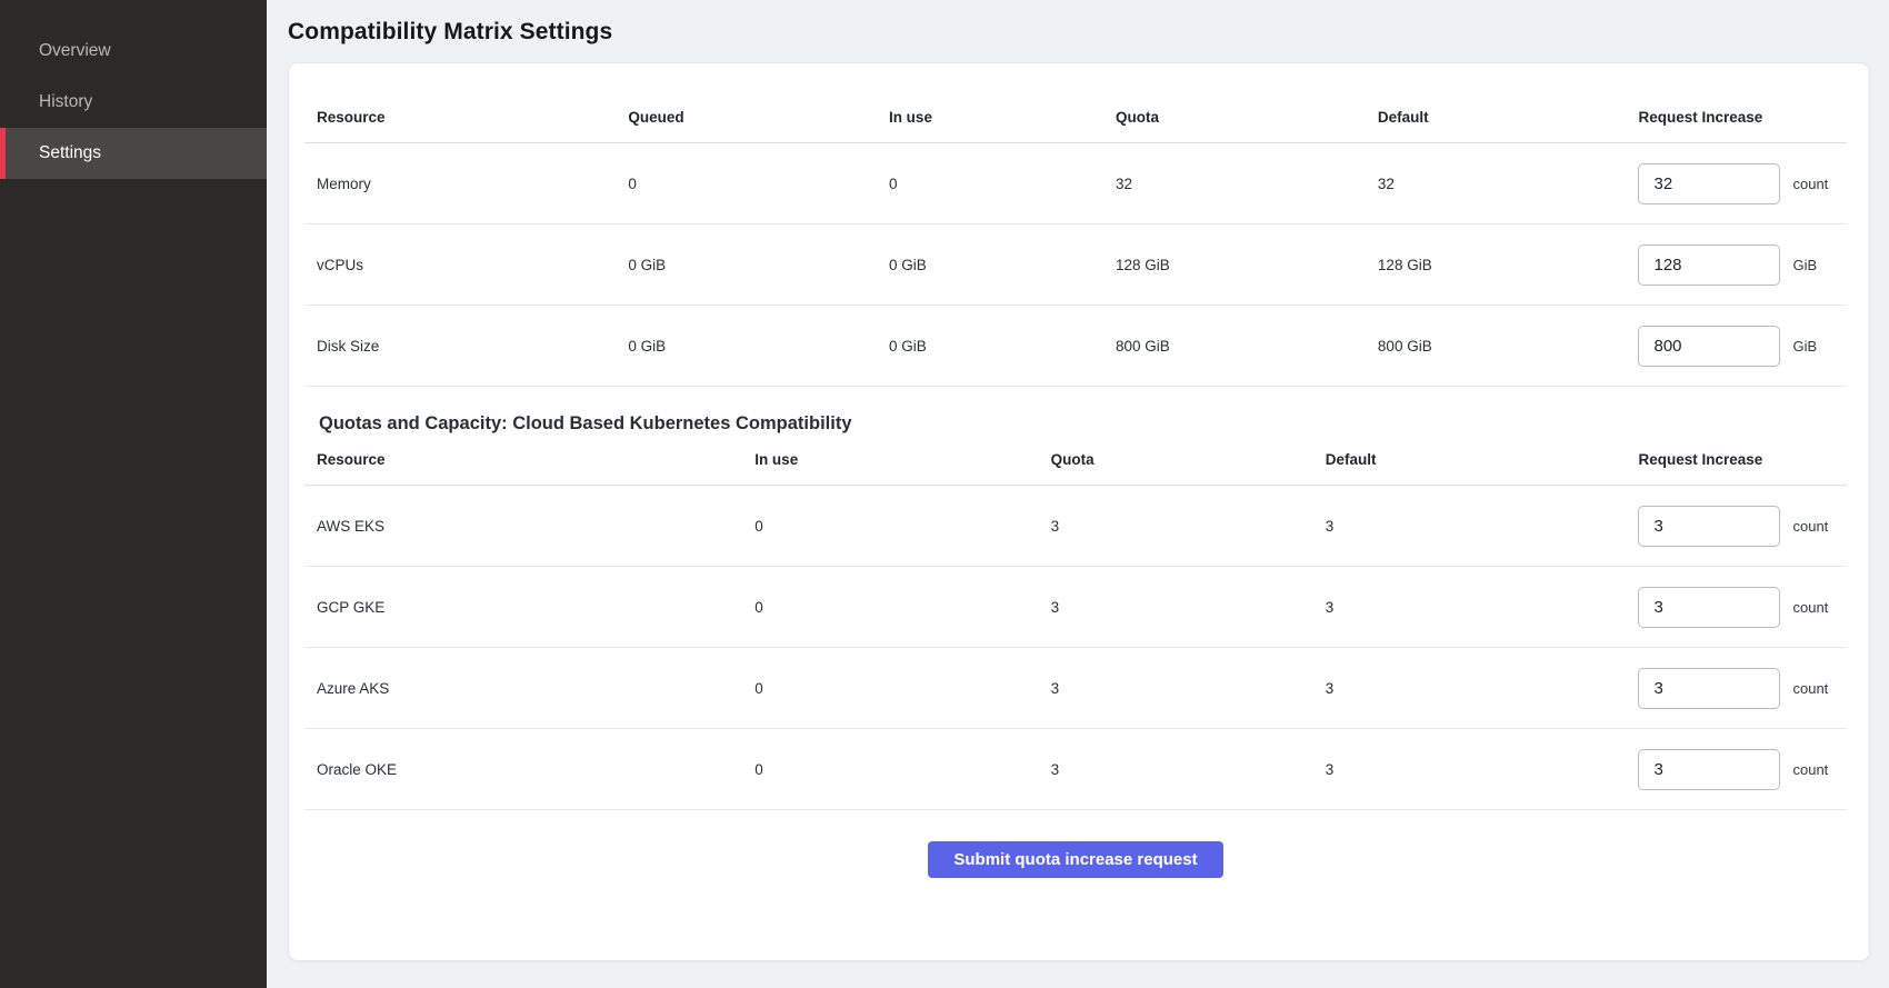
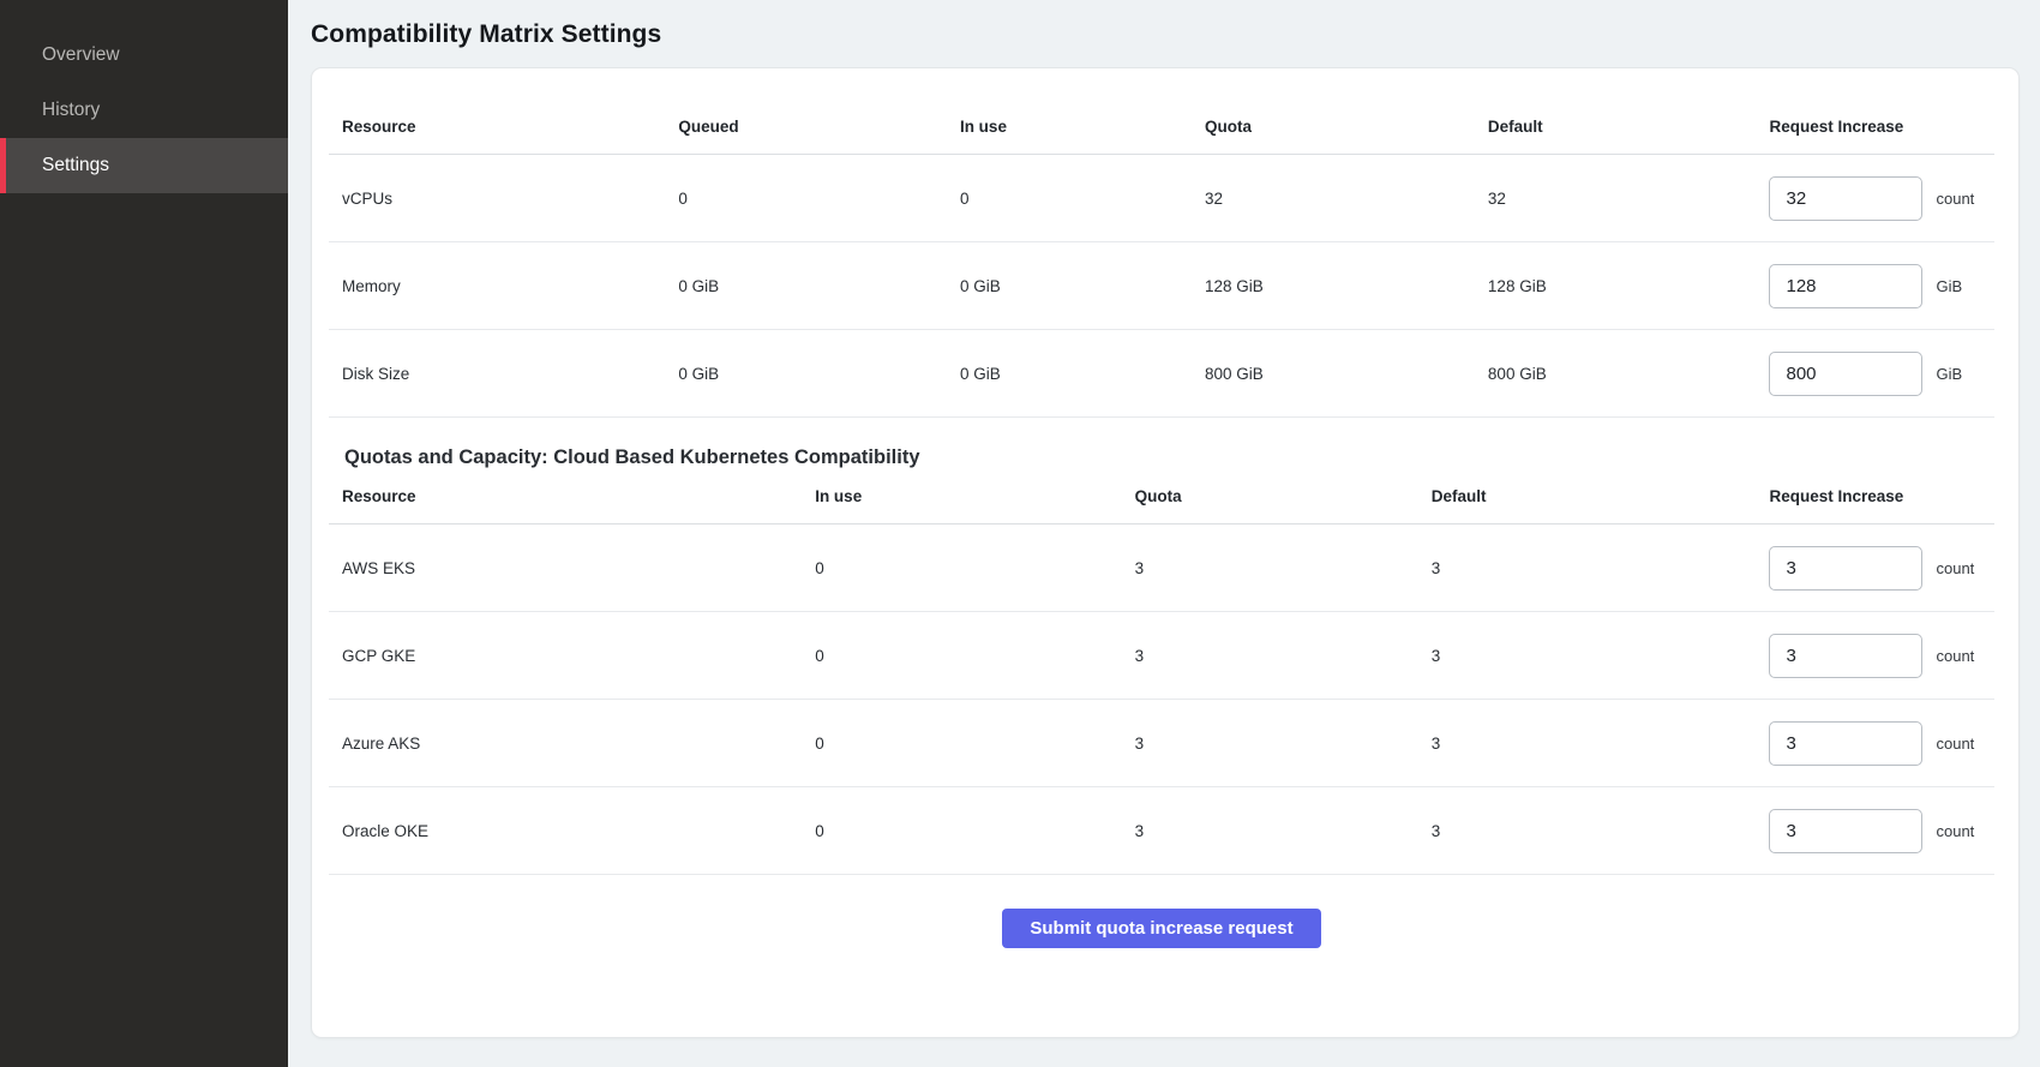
  Overview
  History
  Settings
  Compatibility Matrix Settings
  Resource
  Queued
  In use
  Quota
  Default
  Request Increase
- Memory
+ vCPUs
  0
  0
  32
  32
  32
  count
- vCPUs
+ Memory
  0 GiB
  0 GiB
  128 GiB
  128 GiB
  128
  GiB
  Disk Size
  0 GiB
  0 GiB
  800 GiB
  800 GiB
  800
  GiB
  Quotas and Capacity: Cloud Based Kubernetes Compatibility
  Resource
  In use
  Quota
  Default
  Request Increase
  AWS EKS
  0
  3
  3
  3
  count
  GCP GKE
  0
  3
  3
  3
  count
  Azure AKS
  0
  3
  3
  3
  count
  Oracle OKE
  0
  3
  3
  3
  count
  Submit quota increase request
